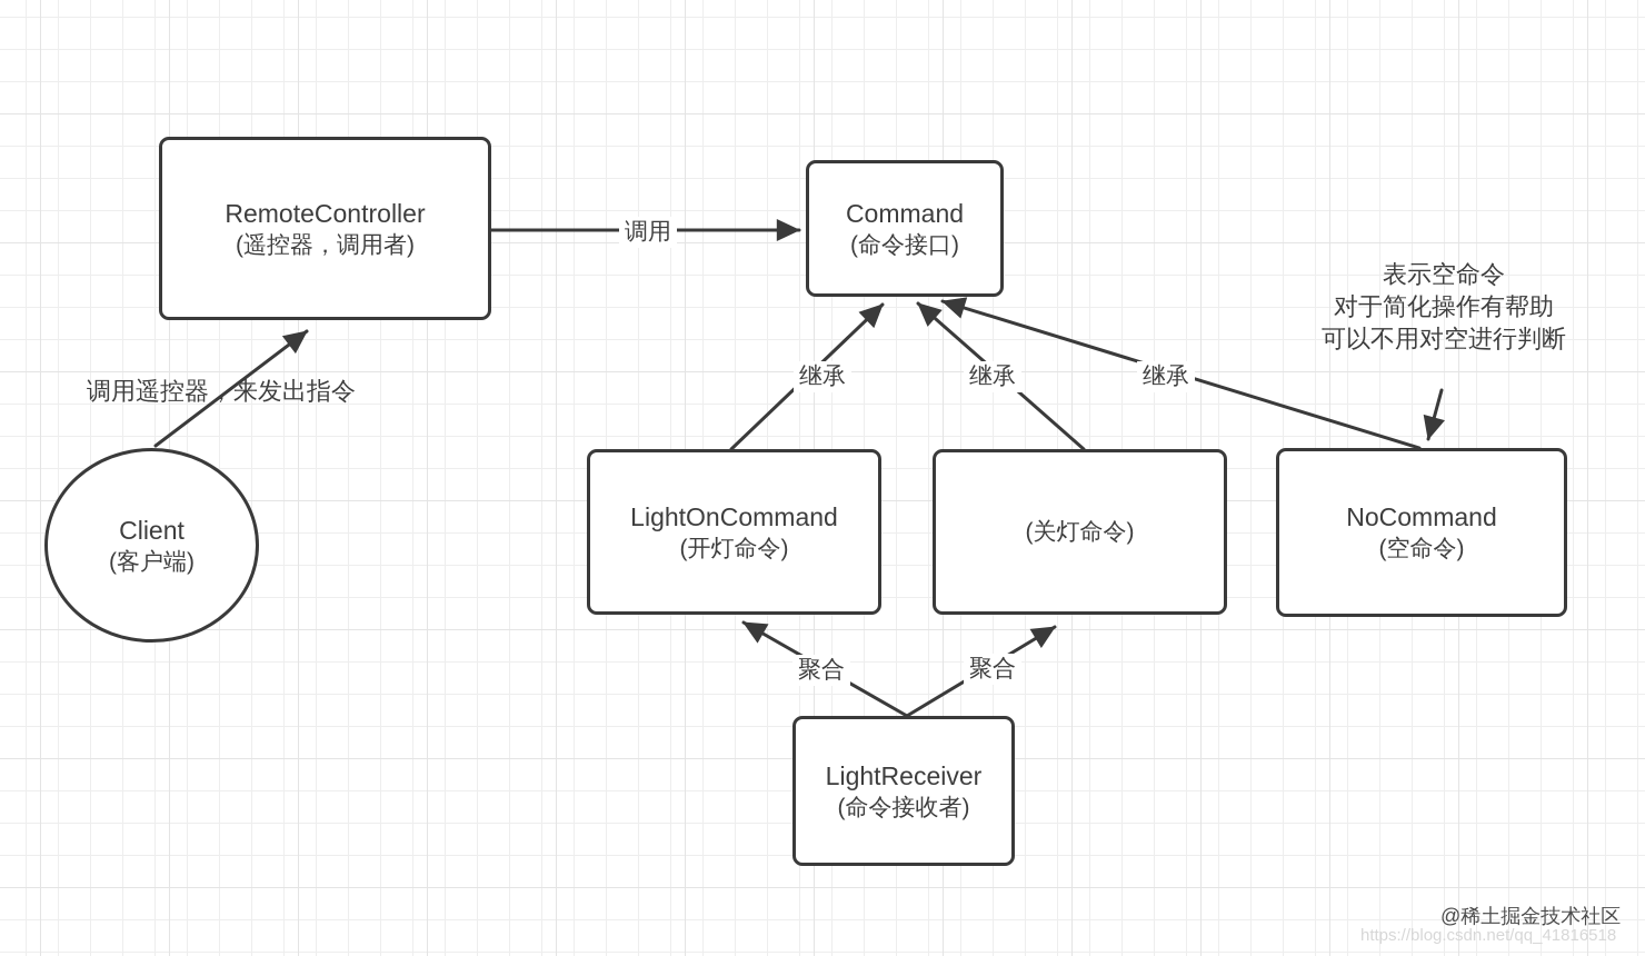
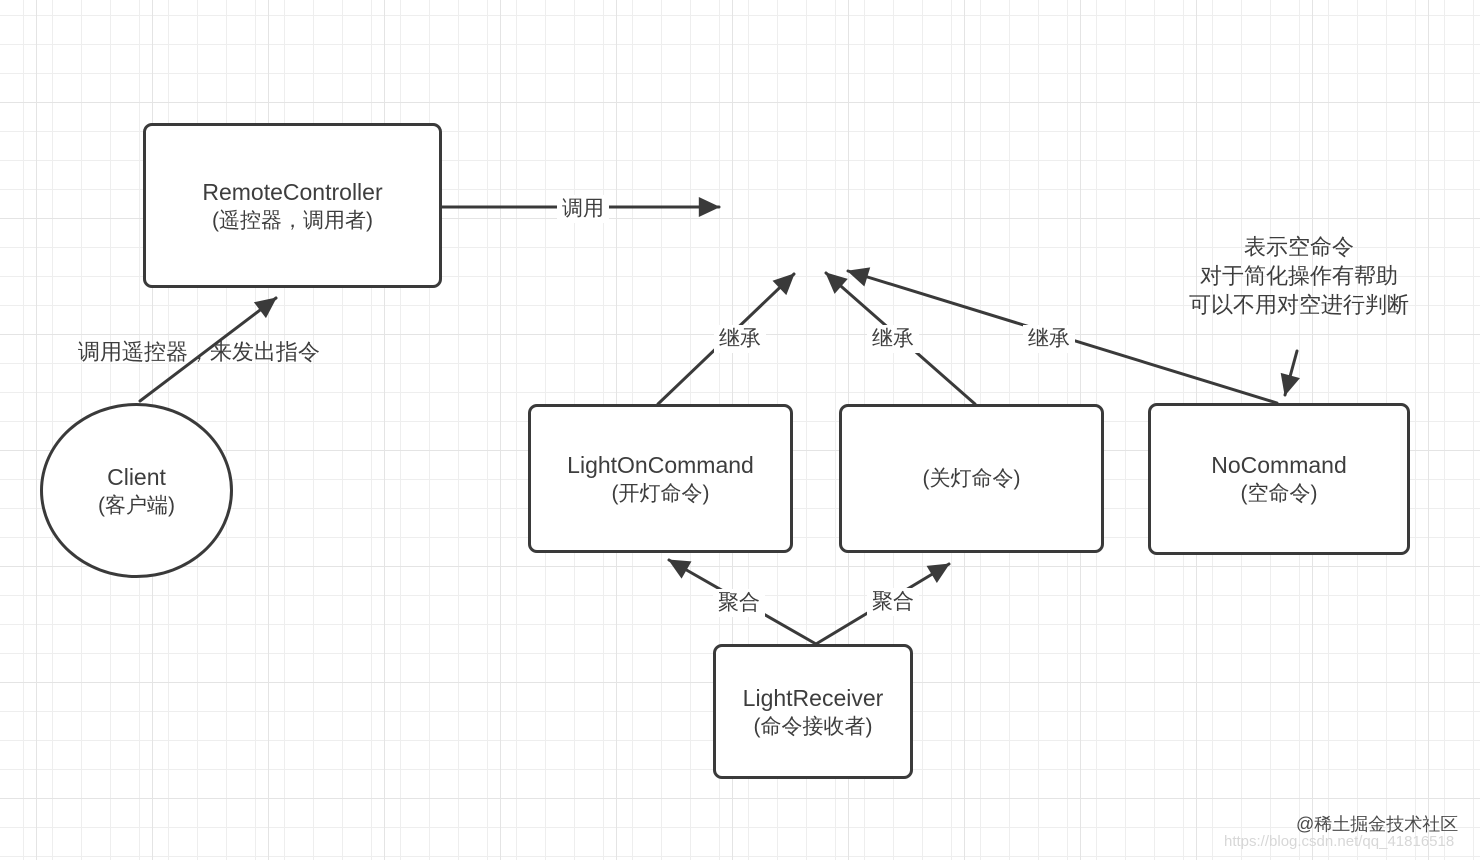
  RemoteController
  (遥控器，调用者)
- Command
- (命令接口)
  Client
  (客户端)
  LightOnCommand
  (开灯命令)
  (关灯命令)
  NoCommand
  (空命令)
  LightReceiver
  (命令接收者)
  调用
  继承
  继承
  继承
  聚合
  聚合
  调用遥控器，来发出指令
  表示空命令
  对于简化操作有帮助
  可以不用对空进行判断
  @稀土掘金技术社区
  https://blog.csdn.net/qq_41816518
